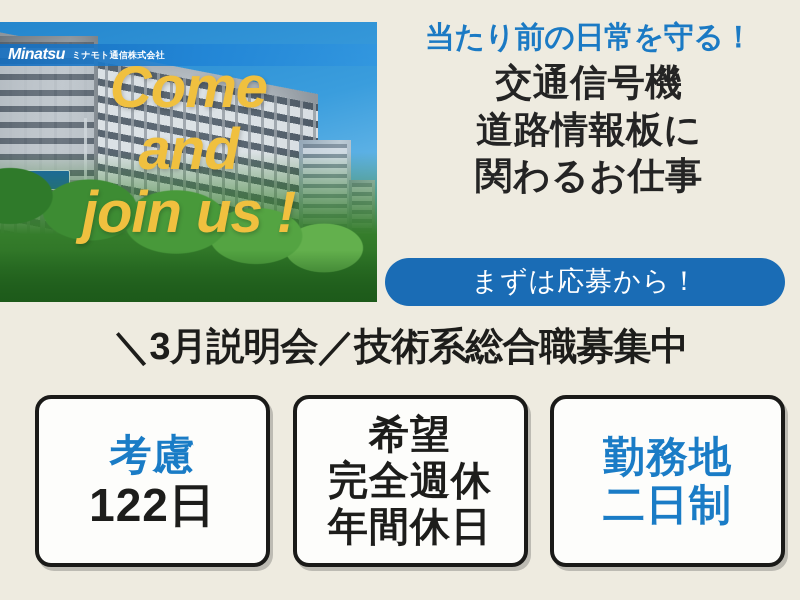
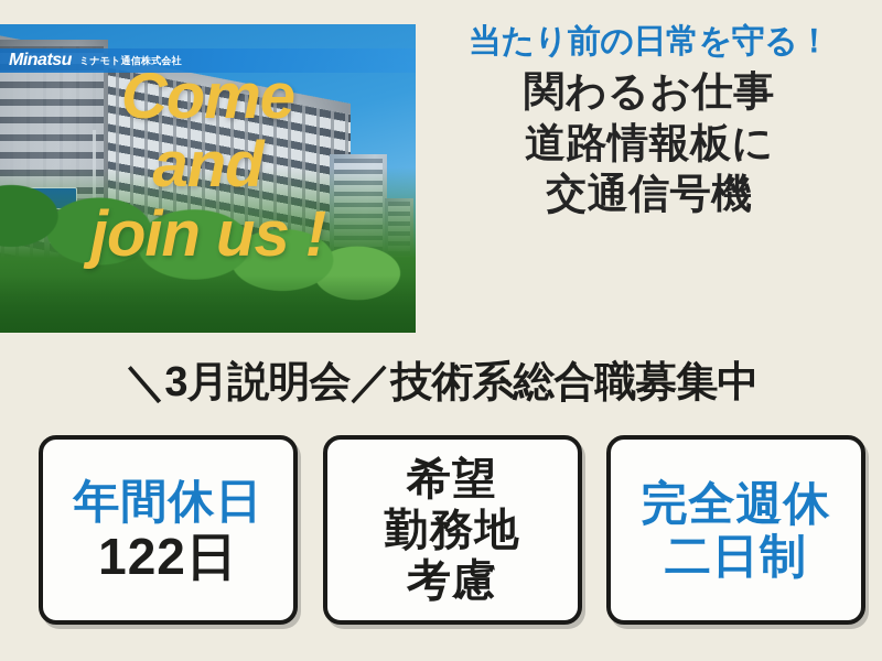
  Come
  and
  join us !
  Minatsu
  ミナモト通信株式会社
  当たり前の日常を守る！
- 交通信号機
+ 関わるお仕事
  道路情報板に
- 関わるお仕事
+ 交通信号機
- まずは応募から！
  ＼3月説明会／技術系総合職募集中
- 考慮
+ 年間休日
  122日
  希望
- 完全週休
+ 勤務地
- 年間休日
+ 考慮
- 勤務地
+ 完全週休
  二日制
